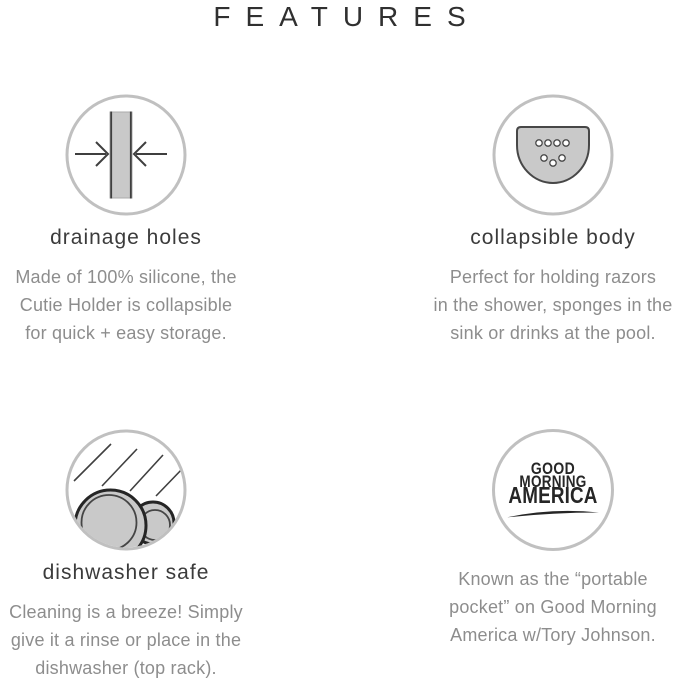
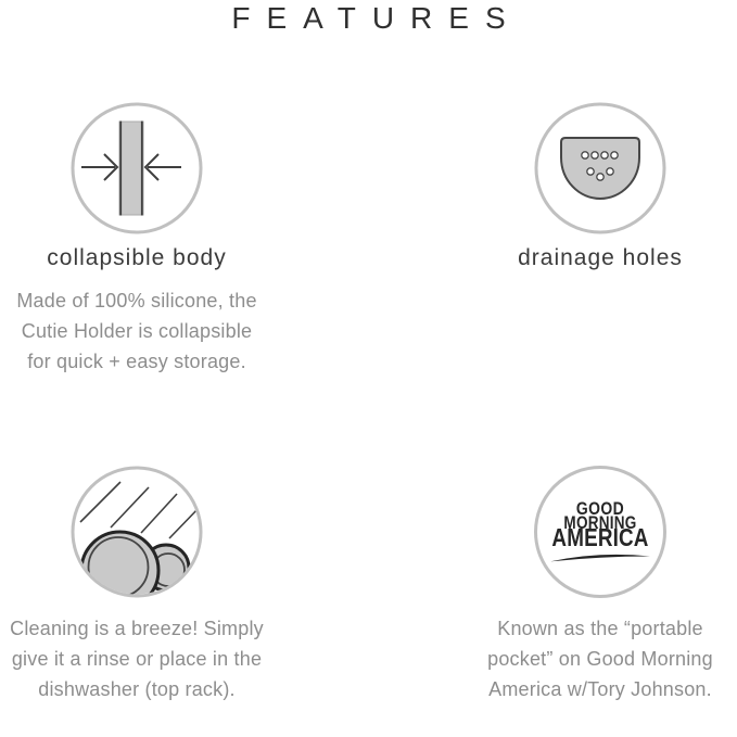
  FEATURES
- drainage holes
+ collapsible body
  Made of 100% silicone, the
  Cutie Holder is collapsible
  for quick + easy storage.
- collapsible body
+ drainage holes
- Perfect for holding razors
- in the shower, sponges in the
- sink or drinks at the pool.
- dishwasher safe
  Cleaning is a breeze! Simply
  give it a rinse or place in the
  dishwasher (top rack).
  GOOD
  MORNING
  AMERICA
  Known as the “portable
  pocket” on Good Morning
  America w/Tory Johnson.
